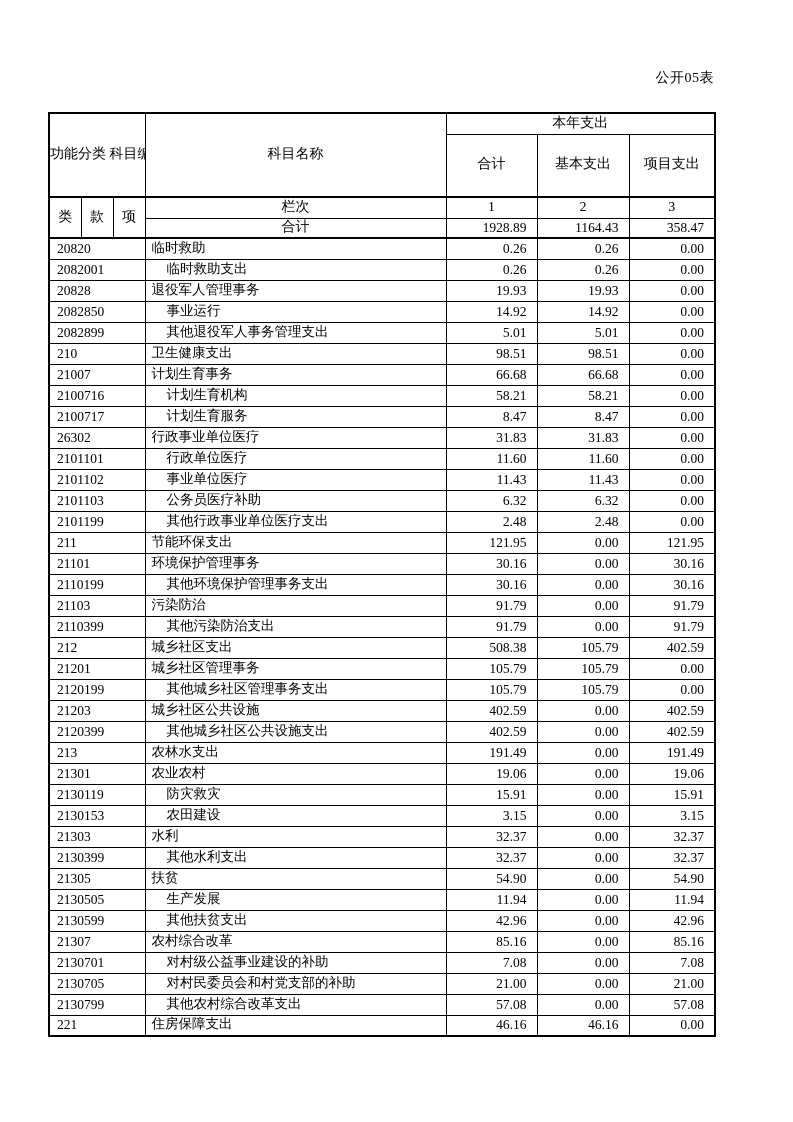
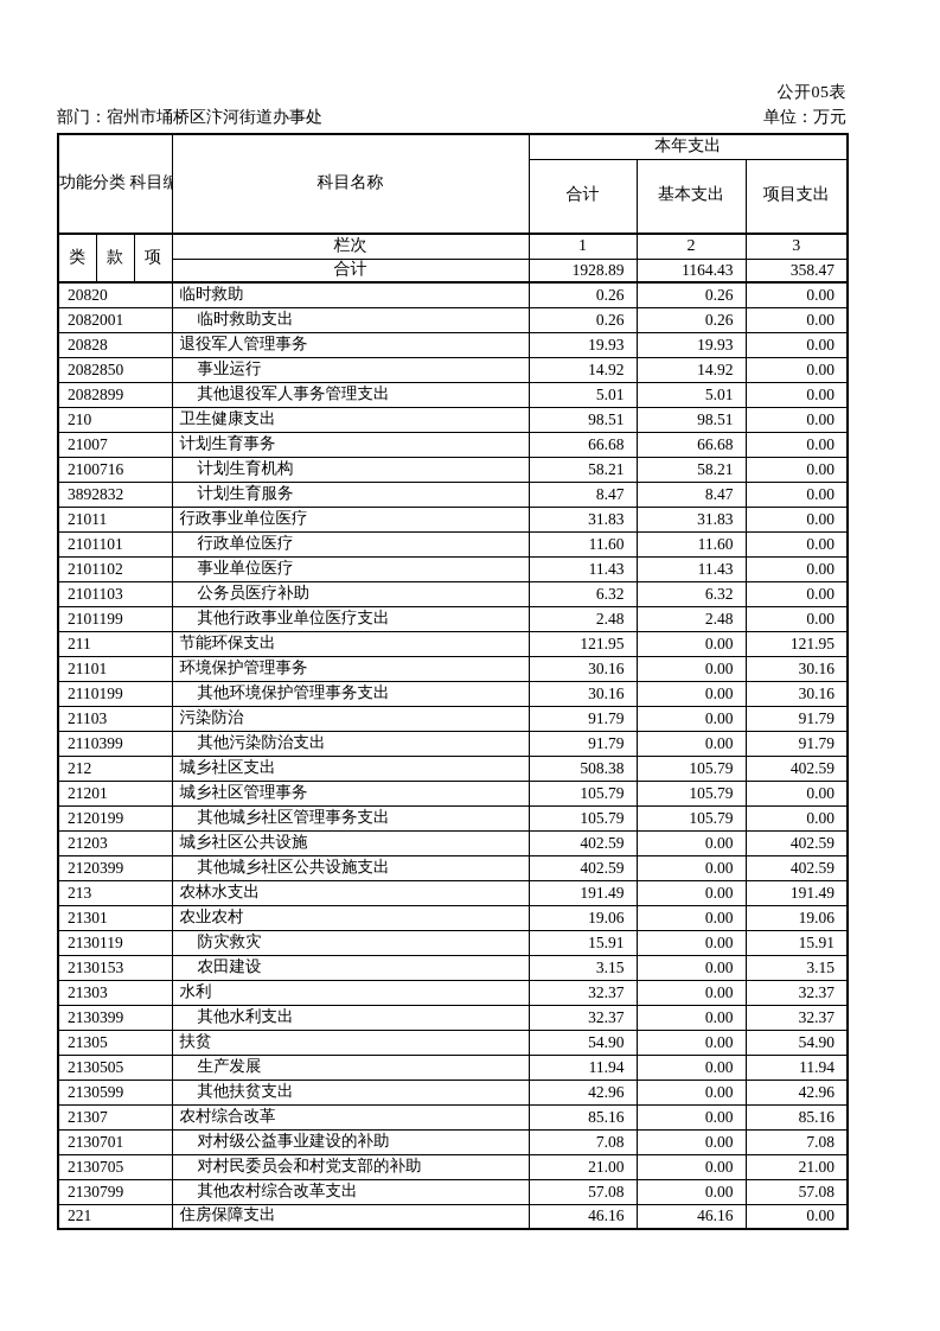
  公开05表
+ 部门：宿州市埇桥区汴河街道办事处
+ 单位：万元
  功能分类 科目编	科目名称	本年支出
  合计	基本支出	项目支出
  类	款	项	栏次	1	2	3
  合计	1928.89	1164.43	358.47
  20820	临时救助	0.26	0.26	0.00
  2082001	临时救助支出	0.26	0.26	0.00
  20828	退役军人管理事务	19.93	19.93	0.00
  2082850	事业运行	14.92	14.92	0.00
  2082899	其他退役军人事务管理支出	5.01	5.01	0.00
  210	卫生健康支出	98.51	98.51	0.00
  21007	计划生育事务	66.68	66.68	0.00
  2100716	计划生育机构	58.21	58.21	0.00
- 2100717	计划生育服务	8.47	8.47	0.00
+ 3892832	计划生育服务	8.47	8.47	0.00
- 26302	行政事业单位医疗	31.83	31.83	0.00
+ 21011	行政事业单位医疗	31.83	31.83	0.00
  2101101	行政单位医疗	11.60	11.60	0.00
  2101102	事业单位医疗	11.43	11.43	0.00
  2101103	公务员医疗补助	6.32	6.32	0.00
  2101199	其他行政事业单位医疗支出	2.48	2.48	0.00
  211	节能环保支出	121.95	0.00	121.95
  21101	环境保护管理事务	30.16	0.00	30.16
  2110199	其他环境保护管理事务支出	30.16	0.00	30.16
  21103	污染防治	91.79	0.00	91.79
  2110399	其他污染防治支出	91.79	0.00	91.79
  212	城乡社区支出	508.38	105.79	402.59
  21201	城乡社区管理事务	105.79	105.79	0.00
  2120199	其他城乡社区管理事务支出	105.79	105.79	0.00
  21203	城乡社区公共设施	402.59	0.00	402.59
  2120399	其他城乡社区公共设施支出	402.59	0.00	402.59
  213	农林水支出	191.49	0.00	191.49
  21301	农业农村	19.06	0.00	19.06
  2130119	防灾救灾	15.91	0.00	15.91
  2130153	农田建设	3.15	0.00	3.15
  21303	水利	32.37	0.00	32.37
  2130399	其他水利支出	32.37	0.00	32.37
  21305	扶贫	54.90	0.00	54.90
  2130505	生产发展	11.94	0.00	11.94
  2130599	其他扶贫支出	42.96	0.00	42.96
  21307	农村综合改革	85.16	0.00	85.16
  2130701	对村级公益事业建设的补助	7.08	0.00	7.08
  2130705	对村民委员会和村党支部的补助	21.00	0.00	21.00
  2130799	其他农村综合改革支出	57.08	0.00	57.08
  221	住房保障支出	46.16	46.16	0.00
